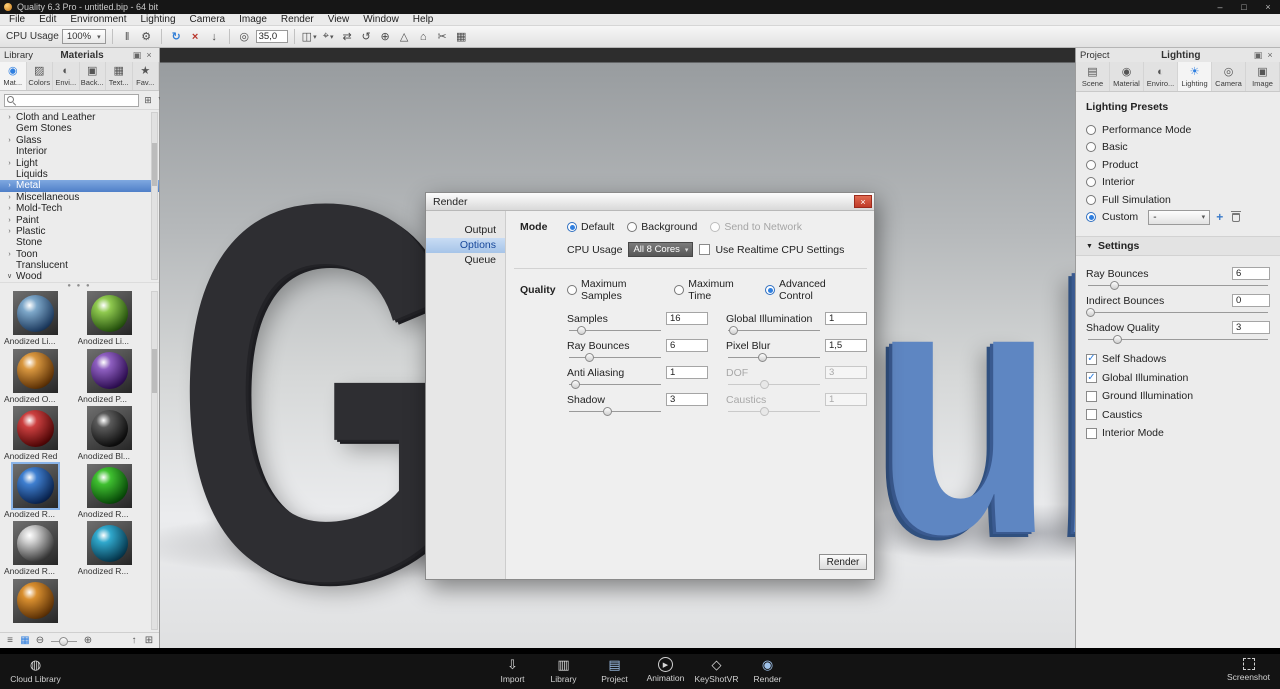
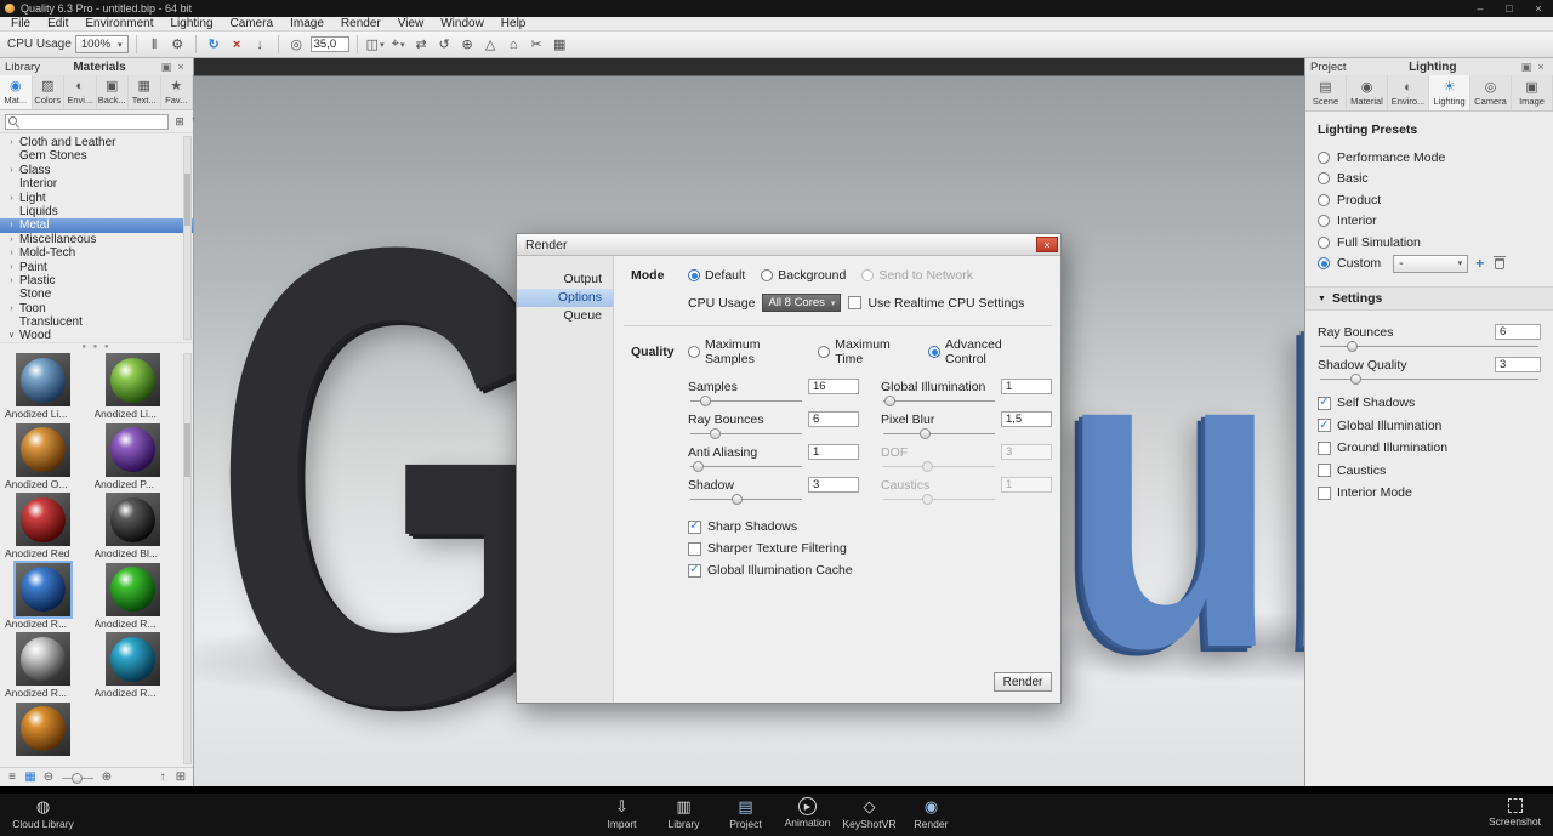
  Quality 6.3 Pro - untitled.bip - 64 bit
  –
  □
  ×
  File
  Edit
  Environment
  Lighting
  Camera
  Image
  Render
  View
  Window
  Help
  CPU Usage
  100%
  ‖
  ⚙
  ↻
  ×
  ↓
  ◎
  35,0
  ◫
  ⌖
  ⇄
  ↺
  ⊕
  △
  ⌂
  ✂
  ▦
  Library
  Materials
  ▣
  ×
  ◉
  Mat...
  ▨
  Colors
  ◐
  Envi...
  ▣
  Back...
  ▦
  Text...
  ★
  Fav...
  ⊞
  Cloth and Leather
  Gem Stones
  Glass
  Interior
  Light
  Liquids
  Metal
  Miscellaneous
  Mold-Tech
  Paint
  Plastic
  Stone
  Toon
  Translucent
  Wood
  Anodized Li...
  Anodized Li...
  Anodized O...
  Anodized P...
  Anodized Red
  Anodized Bl...
  Anodized R...
  Anodized R...
  Anodized R...
  Anodized R...
  ≡
  ▦
  ⊖
  ⊕
  ↑
  ⊞
  G
  Render
  ×
  Output
  Options
  Queue
  Mode
  Default
  Background
  Send to Network
  CPU Usage
  All 8 Cores
  Use Realtime CPU Settings
  Quality
  Maximum Samples
  Maximum Time
  Advanced Control
  Samples
  16
  Global Illumination
  1
  Ray Bounces
  6
  Pixel Blur
  1,5
  Anti Aliasing
  1
  DOF
  3
  Shadow
  3
  Caustics
  1
+ Sharp Shadows
+ Sharper Texture Filtering
+ Global Illumination Cache
  Render
  Project
  Lighting
  ▣
  ×
  ▤
  Scene
  ◉
  Material
  ◐
  Enviro...
  ☀
  Lighting
  ◎
  Camera
  ▣
  Image
  Lighting Presets
  Performance Mode
  Basic
  Product
  Interior
  Full Simulation
  Custom
  -
  +
  Settings
  Ray Bounces
  6
- Indirect Bounces
- 0
  Shadow Quality
  3
  Self Shadows
  Global Illumination
  Ground Illumination
  Caustics
  Interior Mode
  ◍
  Cloud Library
  ⇩
  Import
  ▥
  Library
  ▤
  Project
  Animation
  ◇
  KeyShotVR
  ◉
  Render
  Screenshot
